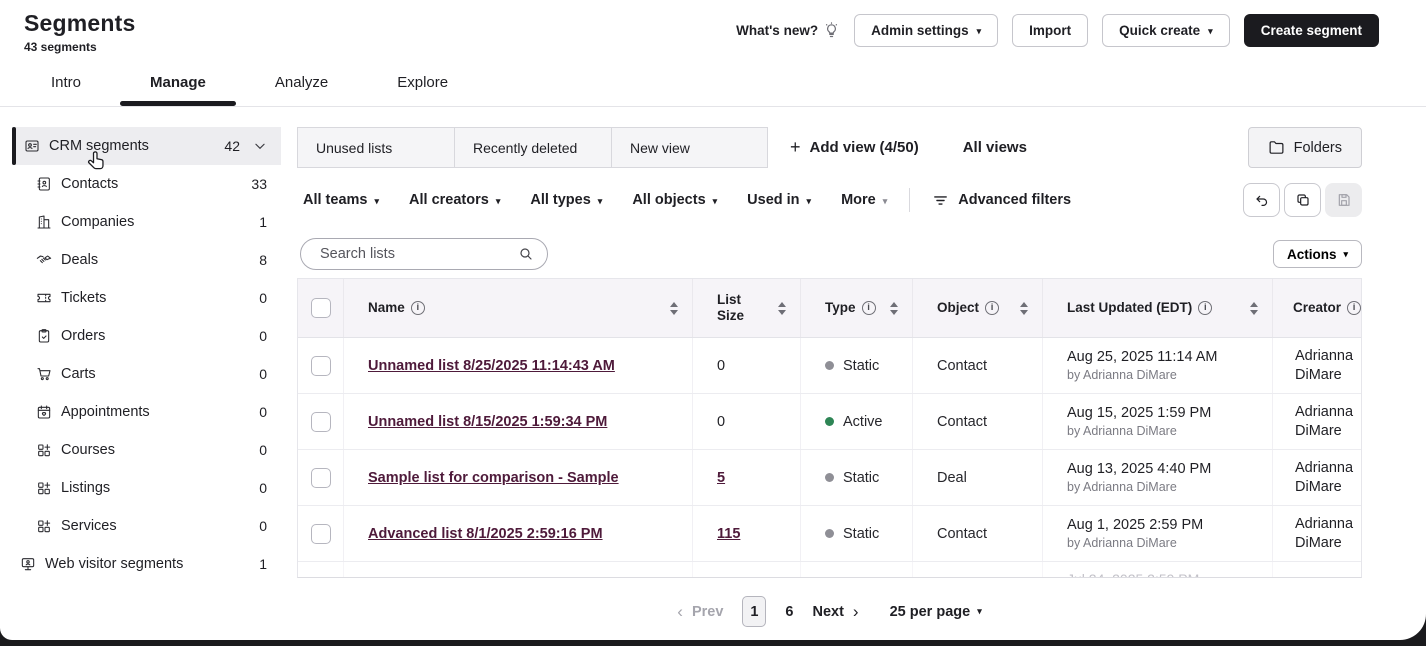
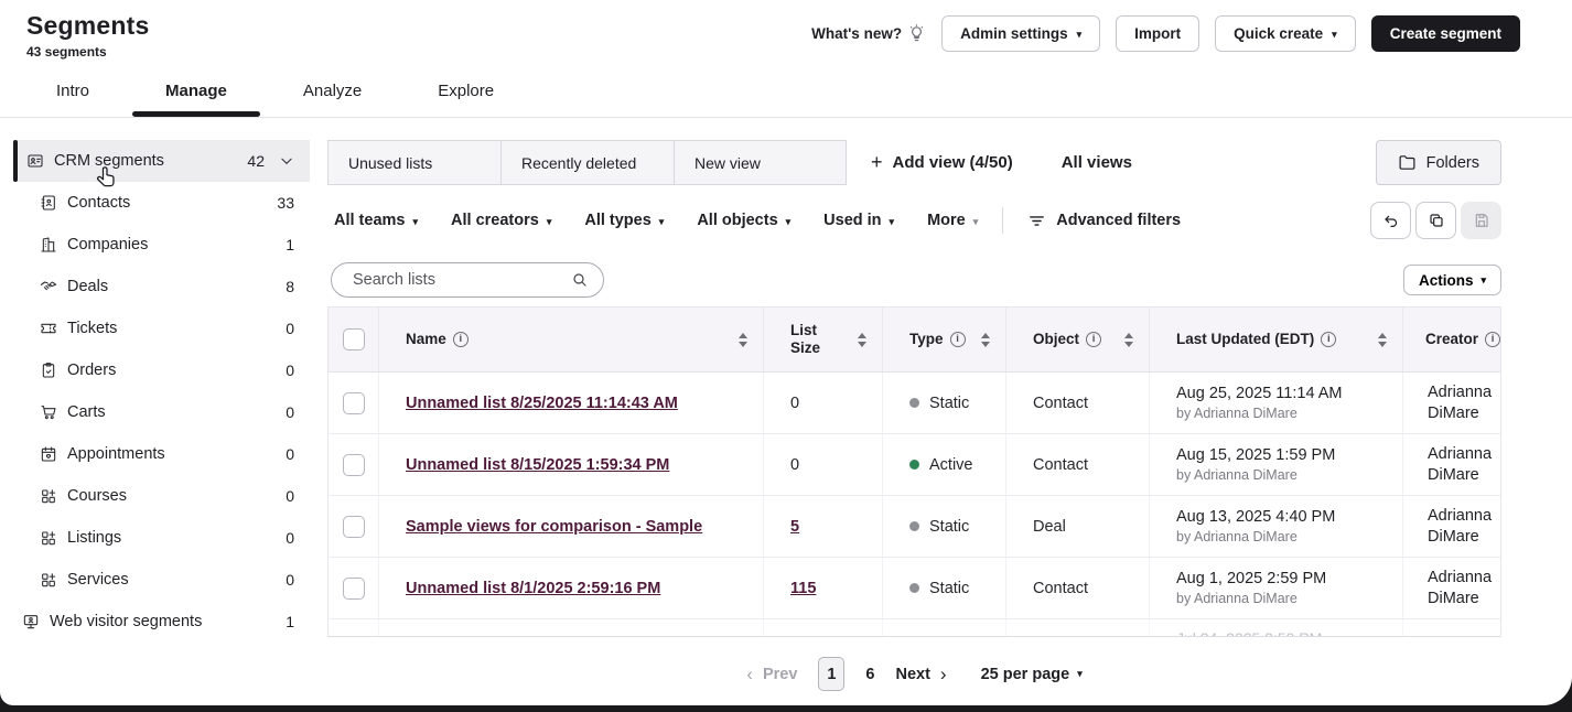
  Segments
  43 segments
  What's new?
  Admin settings
  ▾
  Import
  Quick create
  ▾
  Create segment
  Intro
  Manage
  Analyze
  Explore
  CRM segments
  42
  Contacts
  33
  Companies
  1
  Deals
  8
  Tickets
  0
  Orders
  0
  Carts
  0
  Appointments
  0
  Courses
  0
  Listings
  0
  Services
  0
  Web visitor segments
  1
  Unused lists
  Recently deleted
  New view
  +
  Add view (4/50)
  All views
  Folders
  All teams
  ▾
  All creators
  ▾
  All types
  ▾
  All objects
  ▾
  Used in
  ▾
  More
  ▾
  Advanced filters
  Search lists
  Actions
  ▾
  Name
  i
  List Size
  Type
  i
  Object
  i
  Last Updated (EDT)
  i
  Creator
  i
  Unnamed list 8/25/2025 11:14:43 AM
  0
  Static
  Contact
  Aug 25, 2025 11:14 AM
  by Adrianna DiMare
  Adrianna DiMare
  Unnamed list 8/15/2025 1:59:34 PM
  0
  Active
  Contact
  Aug 15, 2025 1:59 PM
  by Adrianna DiMare
  Adrianna DiMare
- Sample list for comparison - Sample
+ Sample views for comparison - Sample
  5
  Static
  Deal
  Aug 13, 2025 4:40 PM
  by Adrianna DiMare
  Adrianna DiMare
- Advanced list 8/1/2025 2:59:16 PM
+ Unnamed list 8/1/2025 2:59:16 PM
  115
  Static
  Contact
  Aug 1, 2025 2:59 PM
  by Adrianna DiMare
  Adrianna DiMare
  ‹
  Prev
  1
  6
  Next
  ›
  25 per page
  ▾
